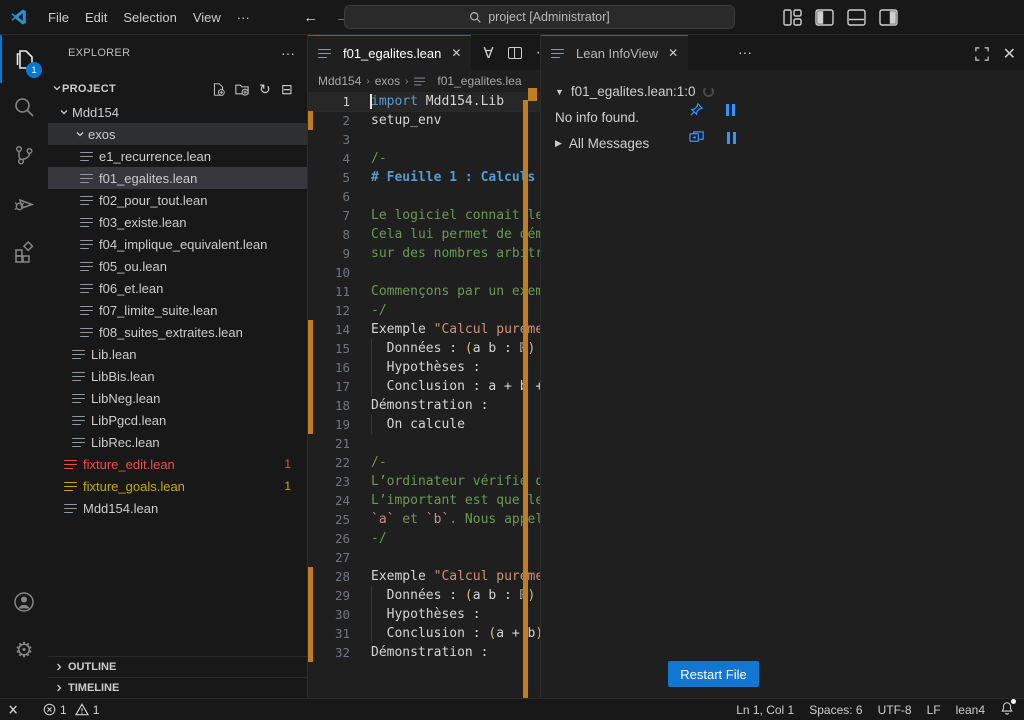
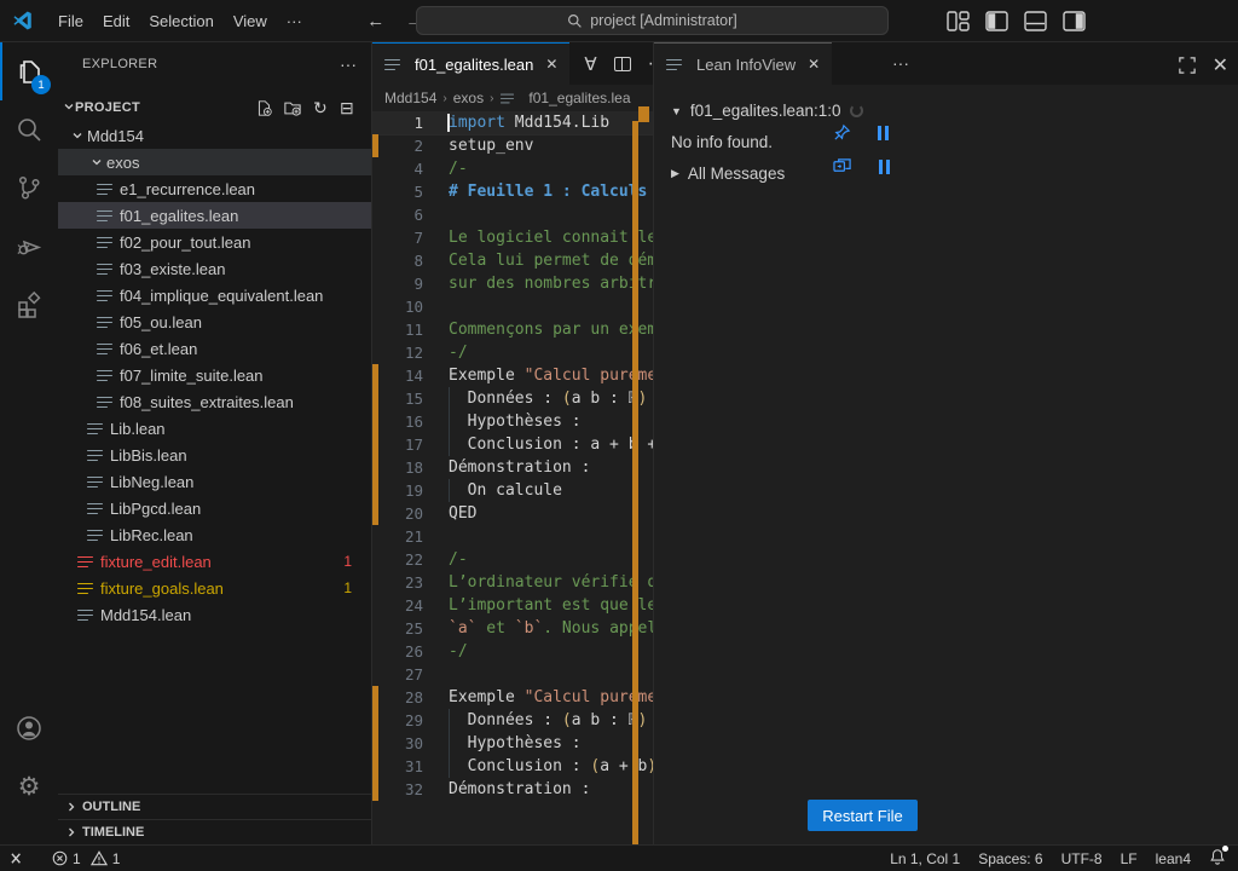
  File
  Edit
  Selection
  View
  ···
  ←
  →
  project [Administrator]
  1
  ⚙
  EXPLORER
  ···
  PROJECT
  ↻
  ⊟
  Mdd154
  exos
  e1_recurrence.lean
  f01_egalites.lean
  f02_pour_tout.lean
  f03_existe.lean
  f04_implique_equivalent.lean
  f05_ou.lean
  f06_et.lean
  f07_limite_suite.lean
  f08_suites_extraites.lean
  Lib.lean
  LibBis.lean
  LibNeg.lean
  LibPgcd.lean
  LibRec.lean
  fixture_edit.lean
  1
  fixture_goals.lean
  1
  Mdd154.lean
  OUTLINE
  TIMELINE
  f01_egalites.lean
  ✕
  ∀
  Mdd154
  ›
  exos
  ›
  f01_egalites.lea
  1
  import Mdd154.Lib
  2
  setup_env
- 3
  4
  /-
  5
  # Feuille 1 : Calcus
  6
  7
  Le logiciel connait l
  8
  Cela lui permet deé
  9
  sur des nombres arbt
  10
  11
  Commençons par un ee
  12
  -/
  14
  Exemple "Calcul purm
  15
  Données : (a b : )
  16
  Hypothèses :
  17
  Conclusion : a +
  18
  Démonstration :
  19
  On calcule
+ 20
+ QED
  21
  22
  /-
  23
  L’ordinateur vérifi
  24
  L’important est que l
  25
  `a` et `b`. Nous ape
  26
  -/
  27
  28
  Exemple "Calcul purm
  29
  Données : (a b : )
  30
  Hypothèses :
  31
  Conclusion : (a + b
  32
  Démonstration :
  Lean InfoView
  ✕
  ···
  ✕
  ▼
  f01_egalites.lean:1:0
  No info found.
  ▶
  All Messages
  Restart File
  1
  1
  Ln 1, Col 1
  Spaces: 6
  UTF-8
  LF
  lean4
